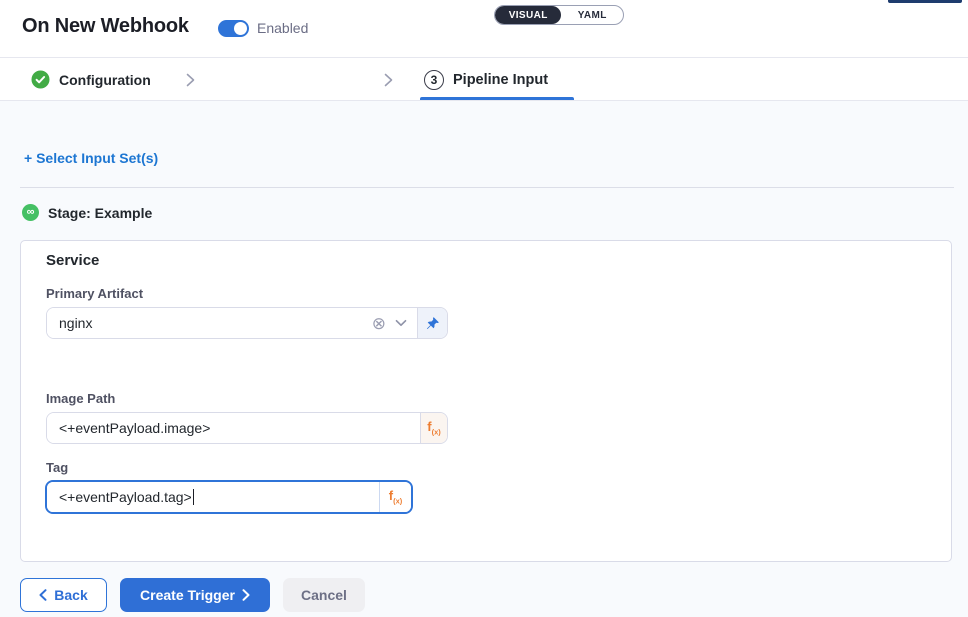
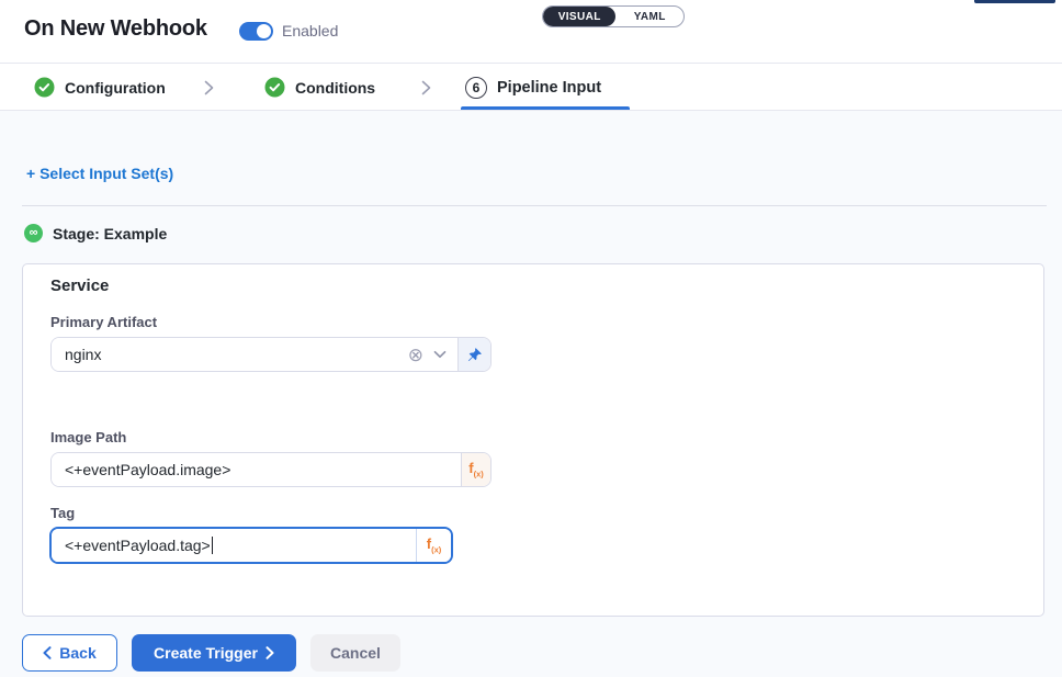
  On New Webhook
  Enabled
  VISUAL
  YAML
  Configuration
+ Conditions
- 3
+ 6
  Pipeline Input
  + Select Input Set(s)
  ∞
  Stage: Example
  Service
  Primary Artifact
  nginx
  ⊗
  Image Path
  <+eventPayload.image>
  f(x)
  Tag
  <+eventPayload.tag>
  f(x)
  Back
  Create Trigger
  Cancel
